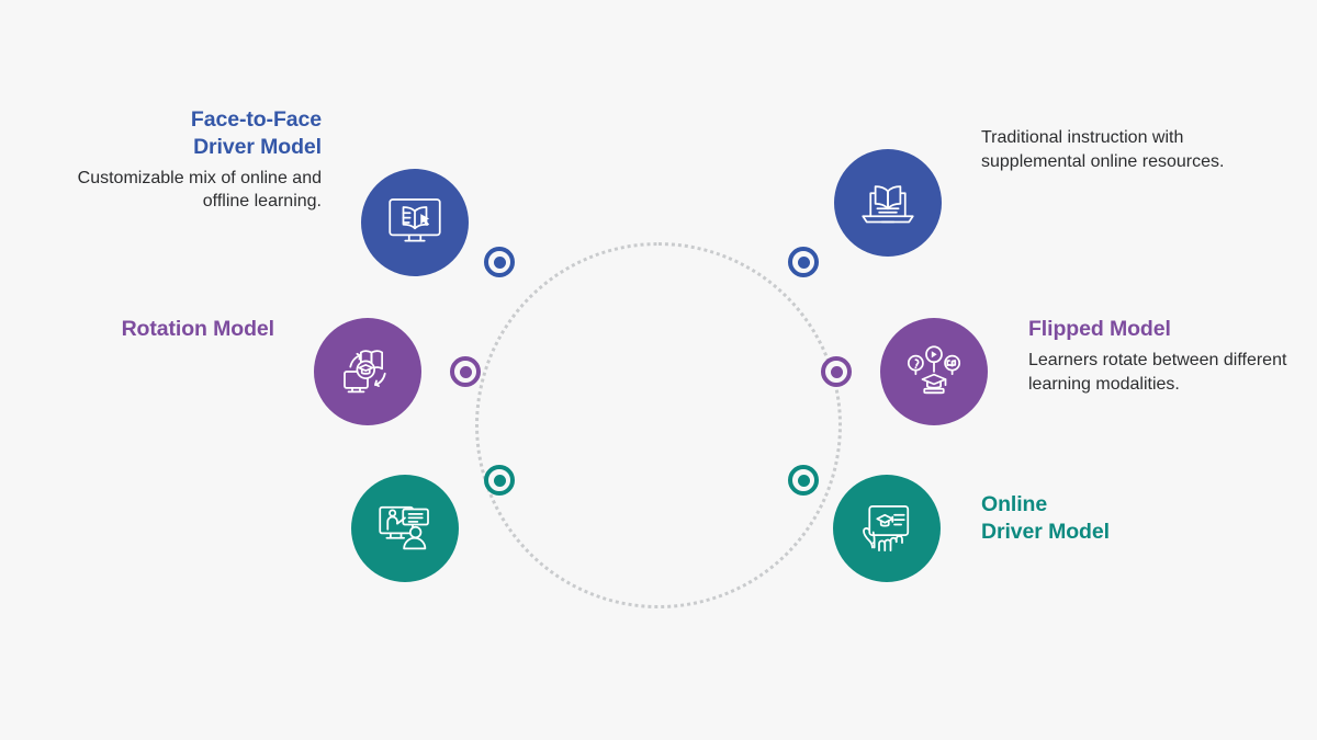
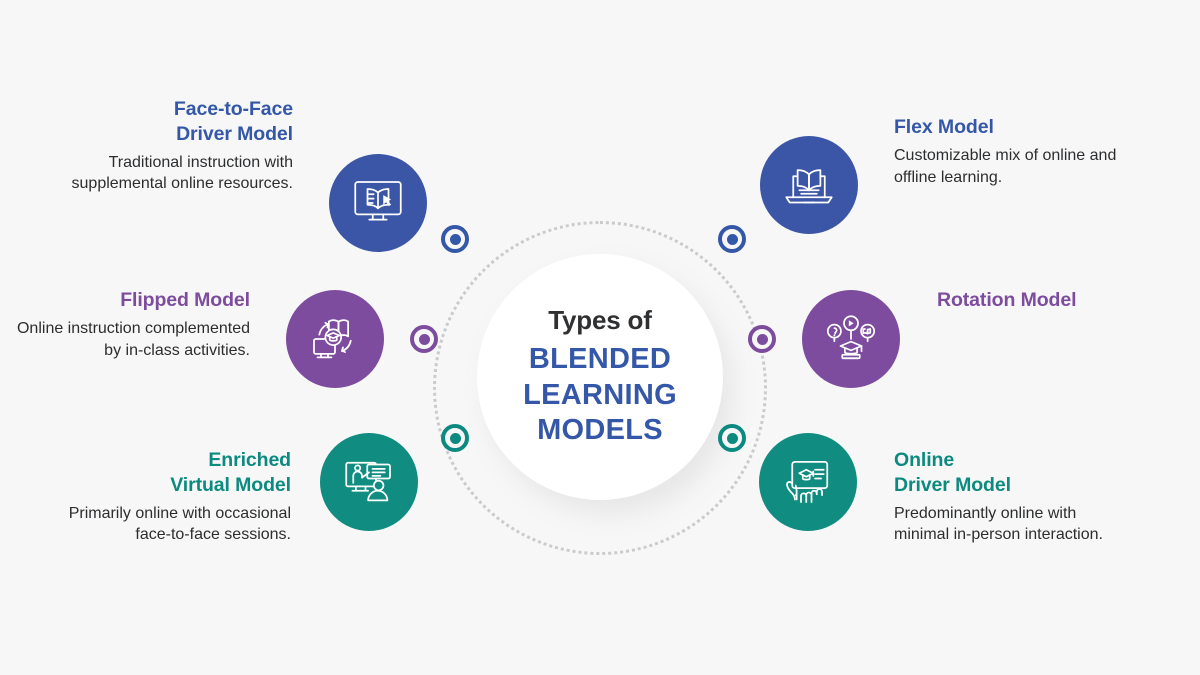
+ Types of
+ BLENDED
+ LEARNING
+ MODELS
  Face-to-Face
  Driver Model
- Customizable mix of online and offline learning.
+ Traditional instruction with supplemental online resources.
- Rotation Model
+ Flipped Model
+ Online instruction complemented by in-class activities.
+ Enriched
+ Virtual Model
+ Primarily online with occasional face-to-face sessions.
+ Flex Model
- Traditional instruction with supplemental online resources.
+ Customizable mix of online and offline learning.
- Flipped Model
+ Rotation Model
- Learners rotate between different learning modalities.
  Online
  Driver Model
+ Predominantly online with minimal in-person interaction.
